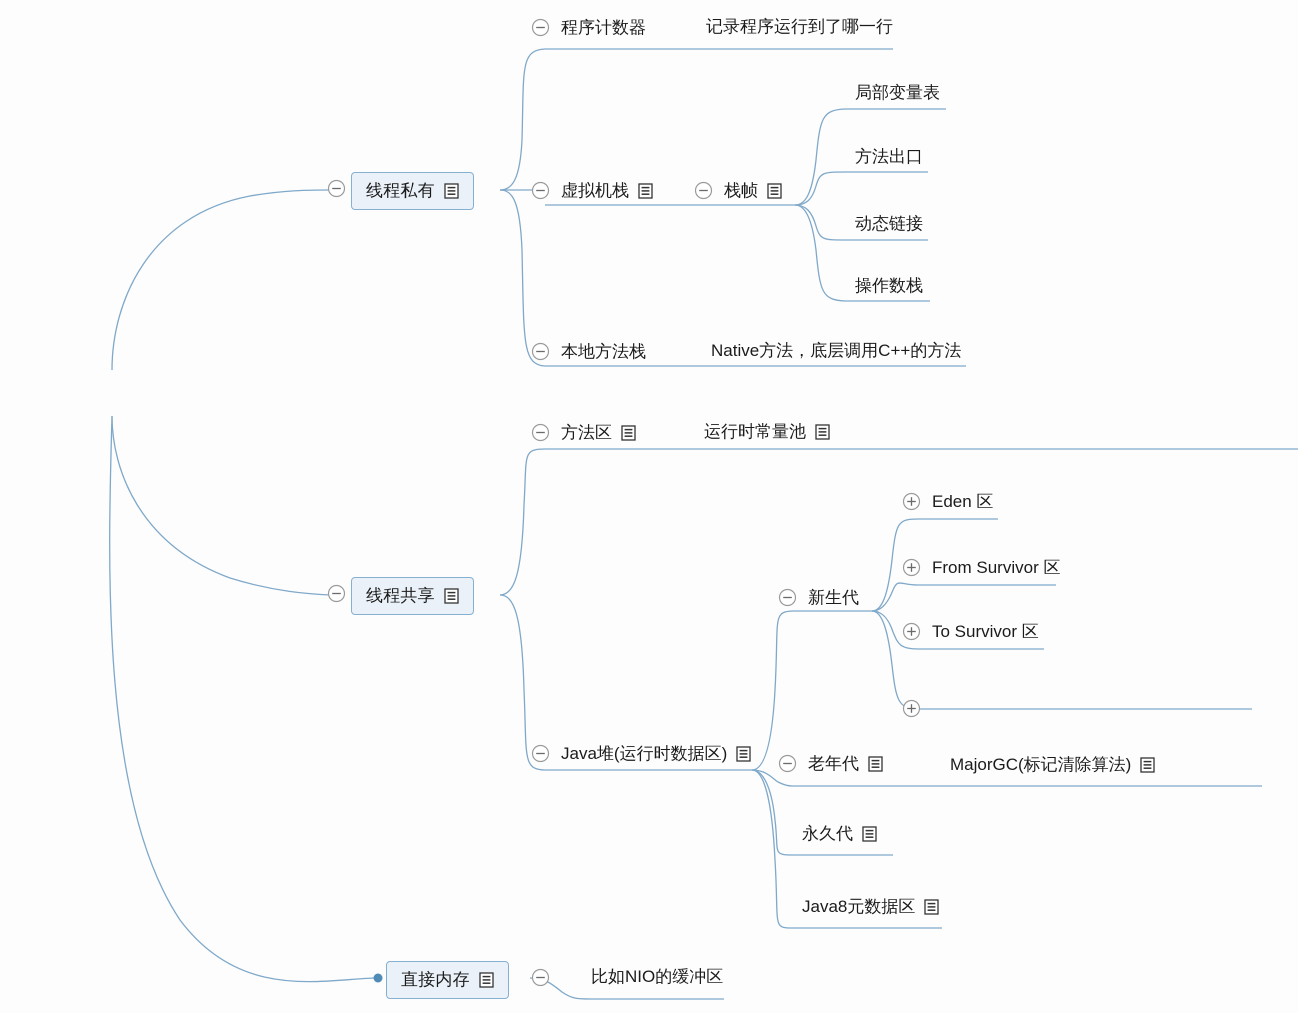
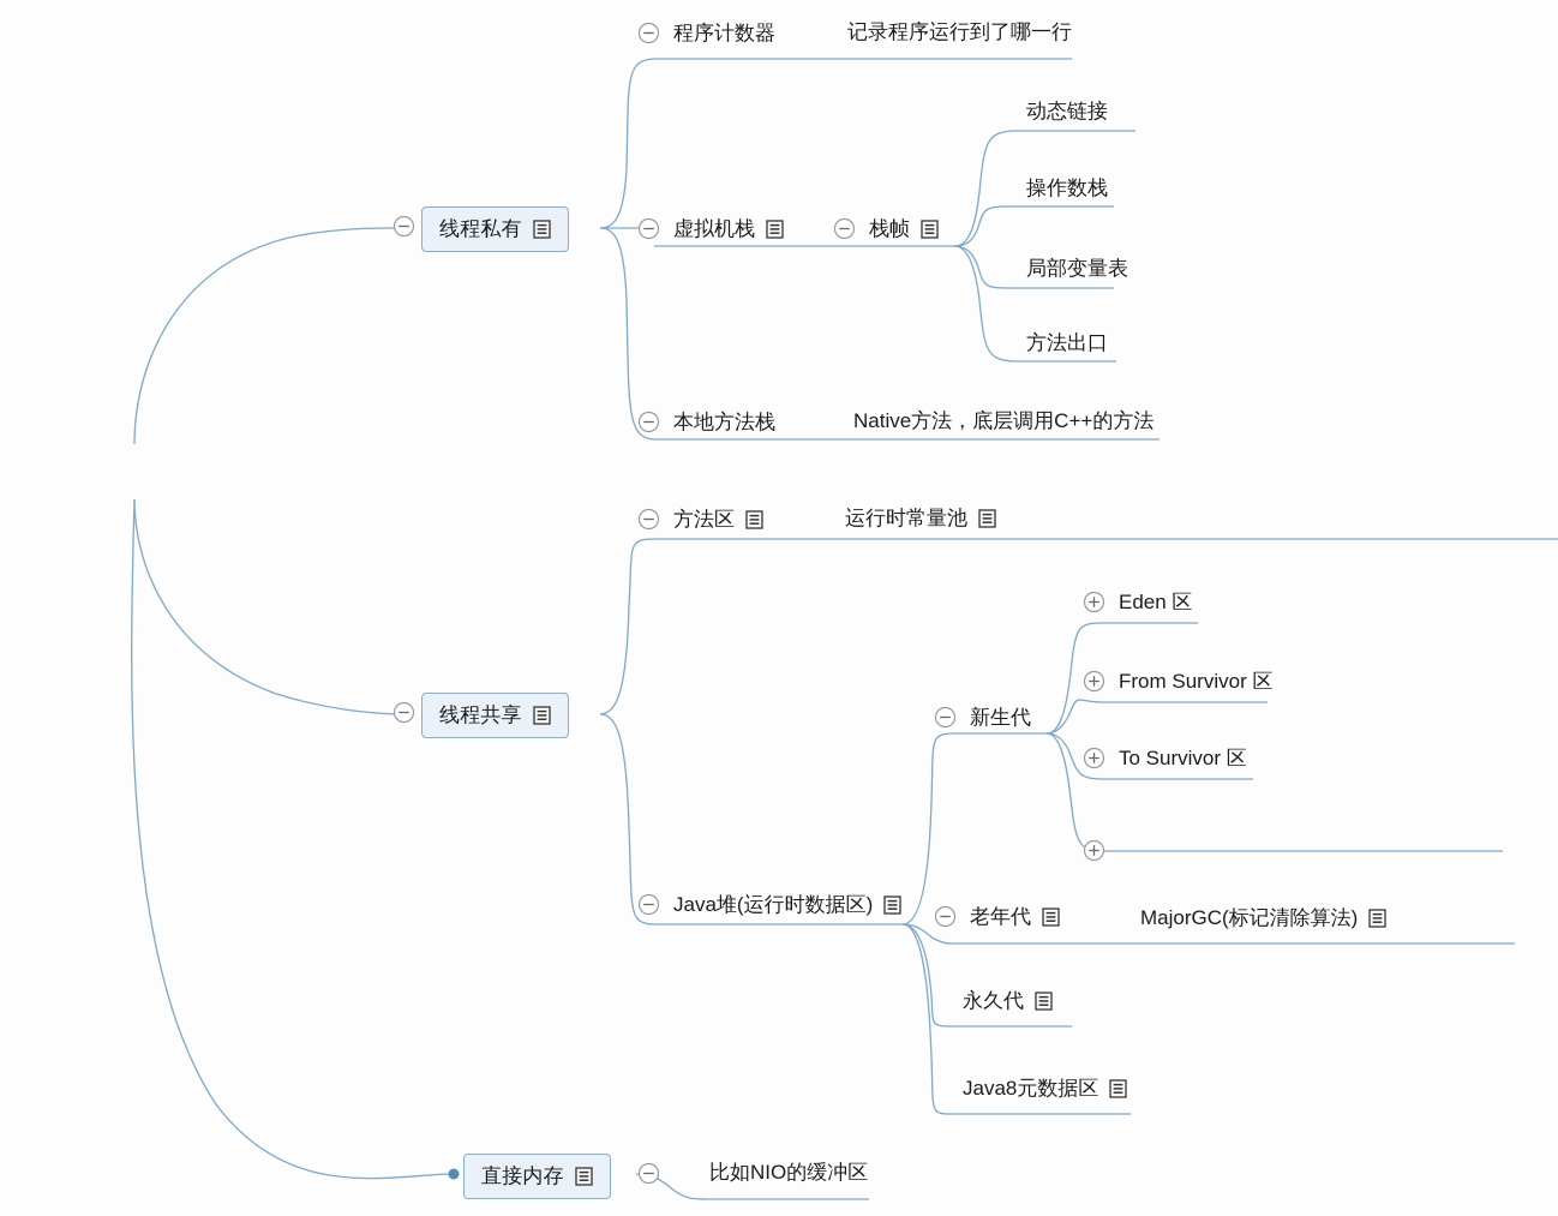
  线程私有
  程序计数器
  记录程序运行到了哪一行
  虚拟机栈
  栈帧
- 局部变量表
+ 动态链接
- 方法出口
+ 操作数栈
- 动态链接
+ 局部变量表
- 操作数栈
+ 方法出口
  本地方法栈
  Native方法，底层调用C++的方法
  线程共享
  方法区
  运行时常量池
  Java堆(运行时数据区)
  新生代
  Eden 区
  From Survivor 区
  To Survivor 区
  老年代
  MajorGC(标记清除算法)
  永久代
  Java8元数据区
  直接内存
  比如NIO的缓冲区
